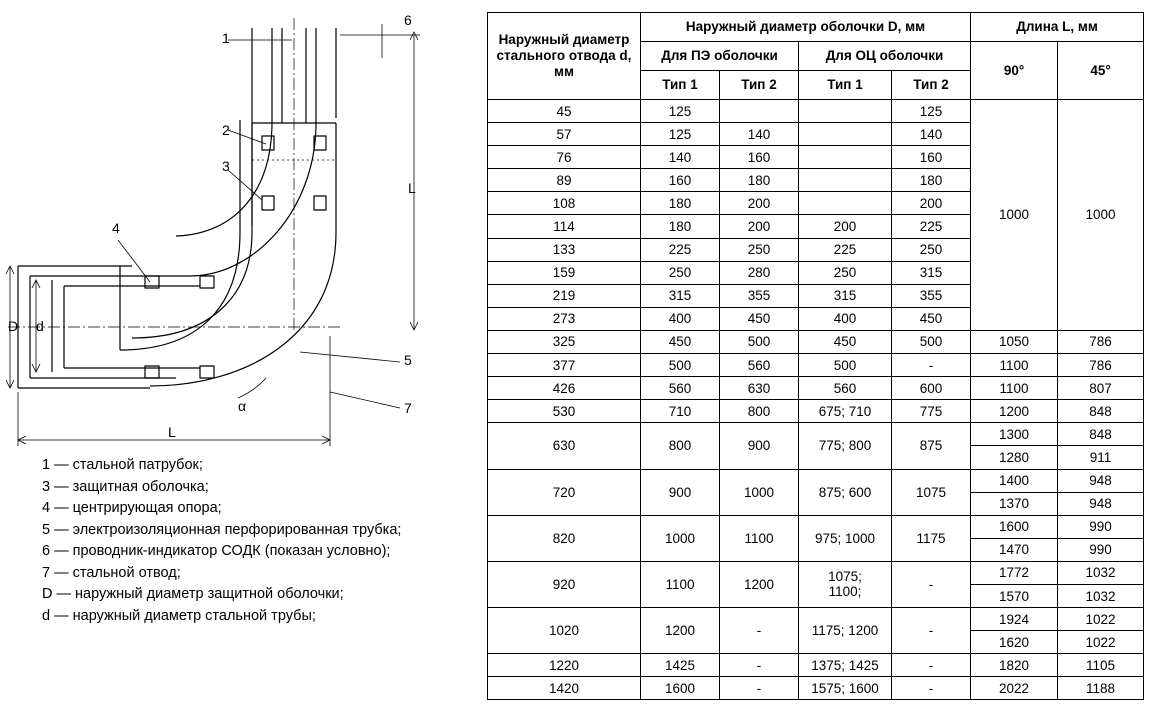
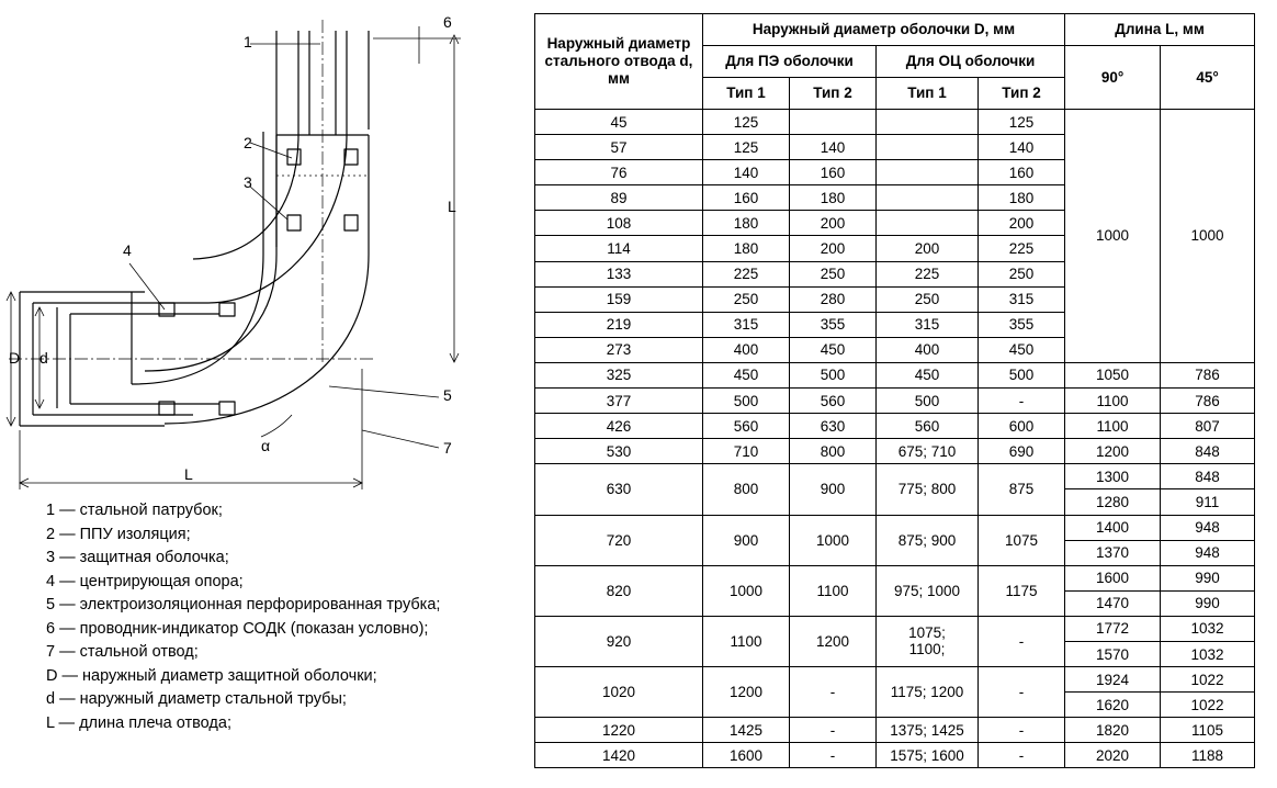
  1
  2
  3
  4
  5
  6
  7
  D
  d
  L
  L
  α
  1 — стальной патрубок;
+ 2 — ППУ изоляция;
  3 — защитная оболочка;
  4 — центрирующая опора;
  5 — электроизоляционная перфорированная трубка;
  6 — проводник-индикатор СОДК (показан условно);
  7 — стальной отвод;
  D — наружный диаметр защитной оболочки;
  d — наружный диаметр стальной трубы;
+ L — длина плеча отвода;
  Наружный диаметр стального отвода d, мм	Наружный диаметр оболочки D, мм	Длина L, мм
  Для ПЭ оболочки	Для ОЦ оболочки	90°	45°
  Тип 1	Тип 2	Тип 1	Тип 2
  45	125			125	1000	1000
  57	125	140		140
  76	140	160		160
  89	160	180		180
  108	180	200		200
  114	180	200	200	225
  133	225	250	225	250
  159	250	280	250	315
  219	315	355	315	355
  273	400	450	400	450
  325	450	500	450	500	1050	786
  377	500	560	500	-	1100	786
  426	560	630	560	600	1100	807
- 530	710	800	675; 710	775	1200	848
+ 530	710	800	675; 710	690	1200	848
  630	800	900	775; 800	875	1300	848
  1280	911
- 720	900	1000	875; 600	1075	1400	948
+ 720	900	1000	875; 900	1075	1400	948
  1370	948
  820	1000	1100	975; 1000	1175	1600	990
  1470	990
  920	1100	1200	1075; 1100;	-	1772	1032
  1570	1032
  1020	1200	-	1175; 1200	-	1924	1022
  1620	1022
  1220	1425	-	1375; 1425	-	1820	1105
- 1420	1600	-	1575; 1600	-	2022	1188
+ 1420	1600	-	1575; 1600	-	2020	1188
